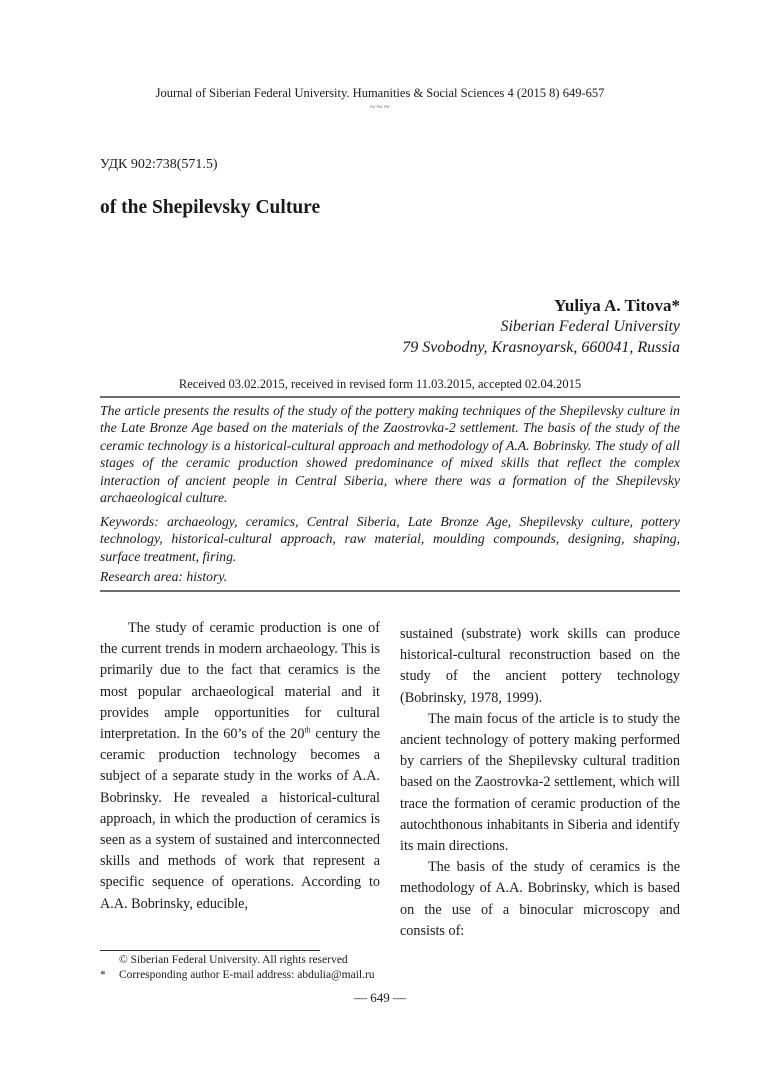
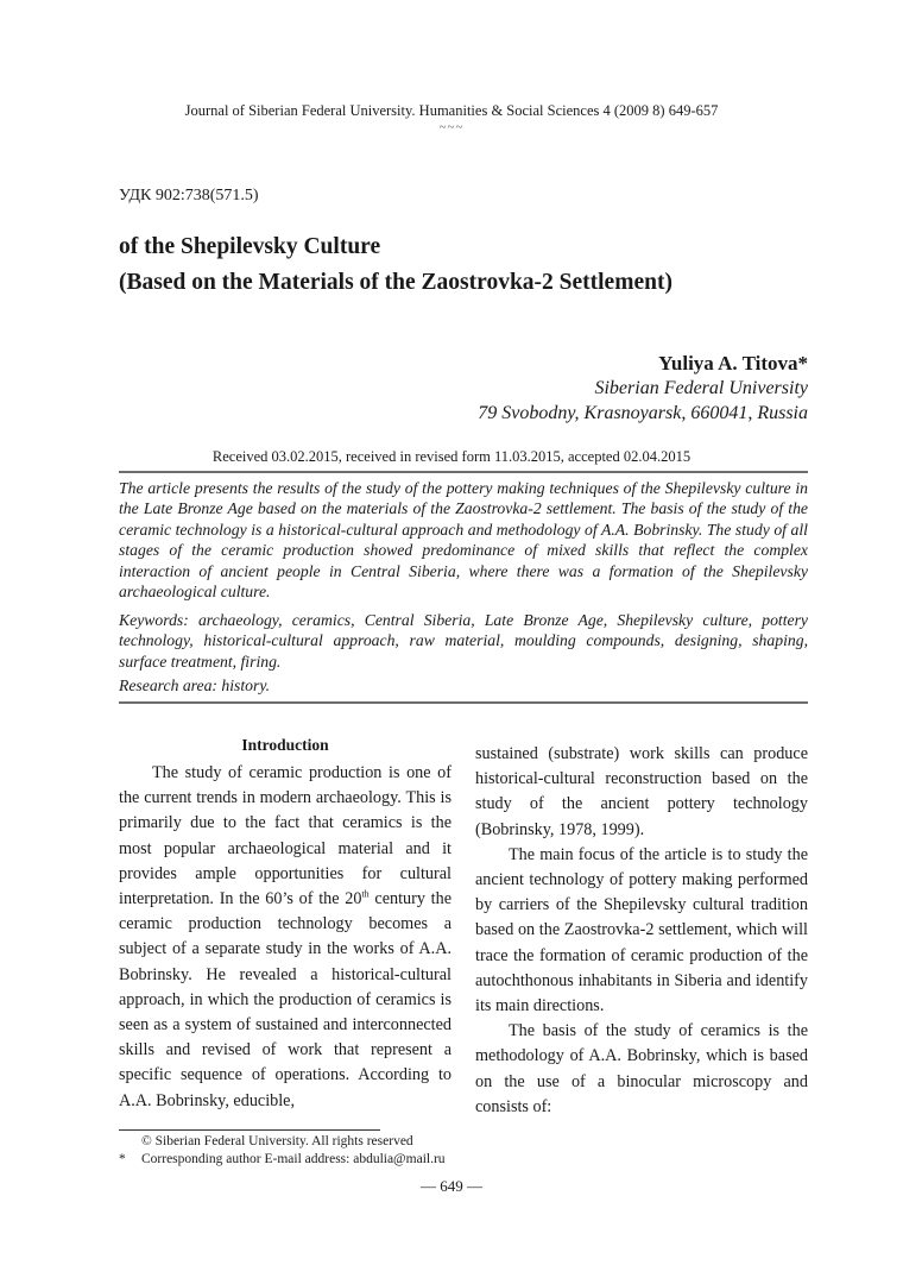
- Journal of Siberian Federal University. Humanities & Social Sciences 4 (2015 8) 649-657
+ Journal of Siberian Federal University. Humanities & Social Sciences 4 (2009 8) 649-657
  ~~~
  УДК 902:738(571.5)
  of the Shepilevsky Culture
+ (Based on the Materials of the Zaostrovka-2 Settlement)
  Yuliya A. Titova*
  Siberian Federal University
  79 Svobodny, Krasnoyarsk, 660041, Russia
  Received 03.02.2015, received in revised form 11.03.2015, accepted 02.04.2015
  The article presents the results of the study of the pottery making techniques of the Shepilevsky culture in the Late Bronze Age based on the materials of the Zaostrovka-2 settlement. The basis of the study of the ceramic technology is a historical-cultural approach and methodology of A.A. Bobrinsky. The study of all stages of the ceramic production showed predominance of mixed skills that reflect the complex interaction of ancient people in Central Siberia, where there was a formation of the Shepilevsky archaeological culture.
  Keywords: archaeology, ceramics, Central Siberia, Late Bronze Age, Shepilevsky culture, pottery technology, historical-cultural approach, raw material, moulding compounds, designing, shaping, surface treatment, firing.
  Research area: history.
+ Introduction
- The study of ceramic production is one of the current trends in modern archaeology. This is primarily due to the fact that ceramics is the most popular archaeological material and it provides ample opportunities for cultural interpretation. In the 60’s of the 20th century the ceramic production technology becomes a subject of a separate study in the works of A.A. Bobrinsky. He revealed a historical-cultural approach, in which the production of ceramics is seen as a system of sustained and interconnected skills and methods of work that represent a specific sequence of operations. According to A.A. Bobrinsky, educible,
+ The study of ceramic production is one of the current trends in modern archaeology. This is primarily due to the fact that ceramics is the most popular archaeological material and it provides ample opportunities for cultural interpretation. In the 60’s of the 20th century the ceramic production technology becomes a subject of a separate study in the works of A.A. Bobrinsky. He revealed a historical-cultural approach, in which the production of ceramics is seen as a system of sustained and interconnected skills and revised of work that represent a specific sequence of operations. According to A.A. Bobrinsky, educible,
  sustained (substrate) work skills can produce historical-cultural reconstruction based on the study of the ancient pottery technology (Bobrinsky, 1978, 1999).
  The main focus of the article is to study the ancient technology of pottery making performed by carriers of the Shepilevsky cultural tradition based on the Zaostrovka-2 settlement, which will trace the formation of ceramic production of the autochthonous inhabitants in Siberia and identify its main directions.
  The basis of the study of ceramics is the methodology of A.A. Bobrinsky, which is based on the use of a binocular microscopy and consists of:
  © Siberian Federal University. All rights reserved
  *
  Corresponding author E-mail address: abdulia@mail.ru
  — 649 —
